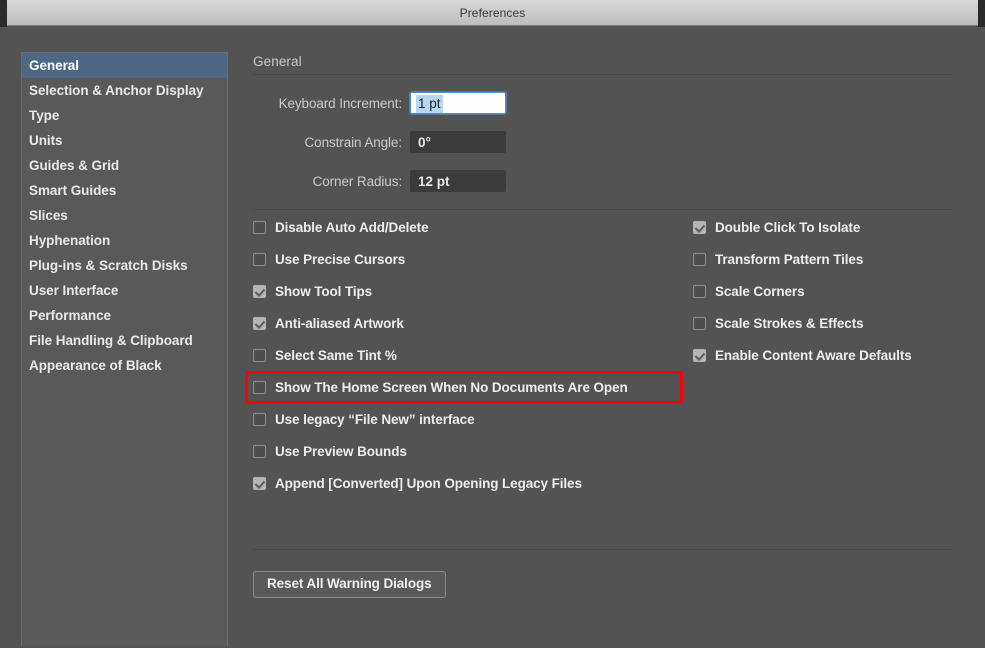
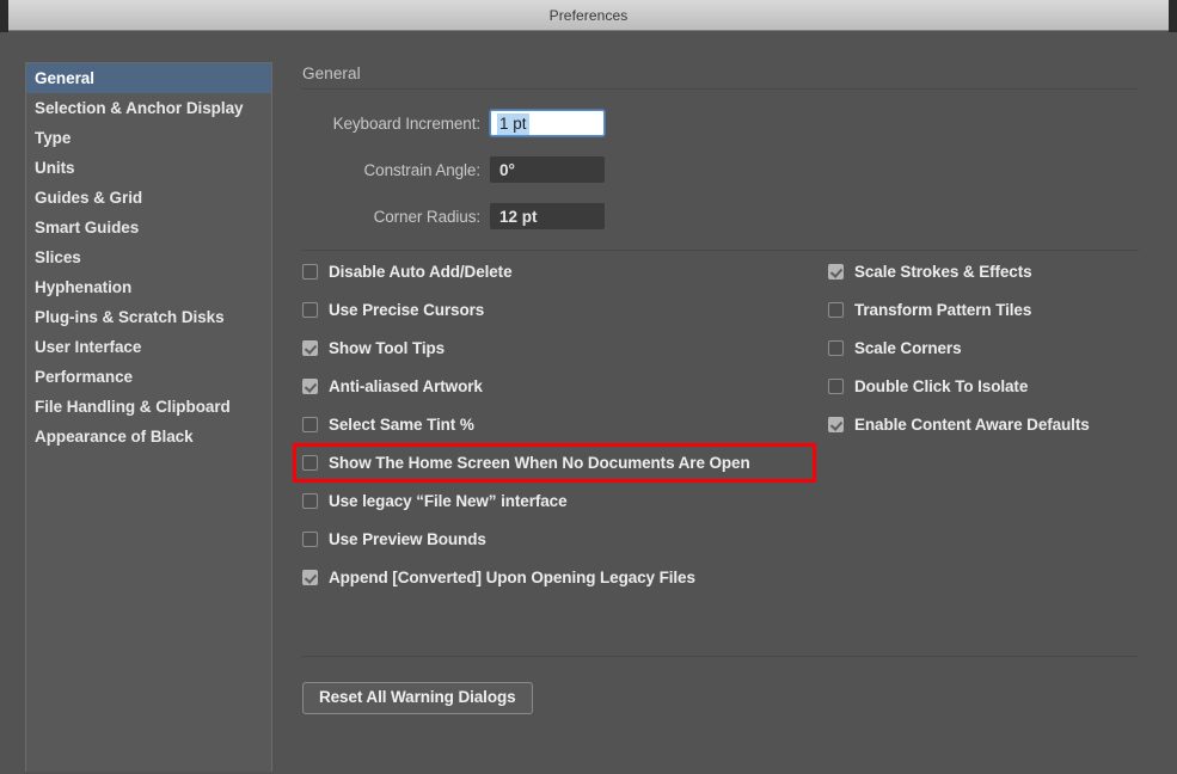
  Preferences
  General
  Selection & Anchor Display
  Type
  Units
  Guides & Grid
  Smart Guides
  Slices
  Hyphenation
  Plug-ins & Scratch Disks
  User Interface
  Performance
  File Handling & Clipboard
  Appearance of Black
  General
  Keyboard Increment:
  1 pt
  Constrain Angle:
  0°
  Corner Radius:
  12 pt
  Disable Auto Add/Delete
  Use Precise Cursors
  Show Tool Tips
  Anti-aliased Artwork
  Select Same Tint %
  Show The Home Screen When No Documents Are Open
  Use legacy “File New” interface
  Use Preview Bounds
  Append [Converted] Upon Opening Legacy Files
- Double Click To Isolate
+ Scale Strokes & Effects
  Transform Pattern Tiles
  Scale Corners
- Scale Strokes & Effects
+ Double Click To Isolate
  Enable Content Aware Defaults
  Reset All Warning Dialogs
